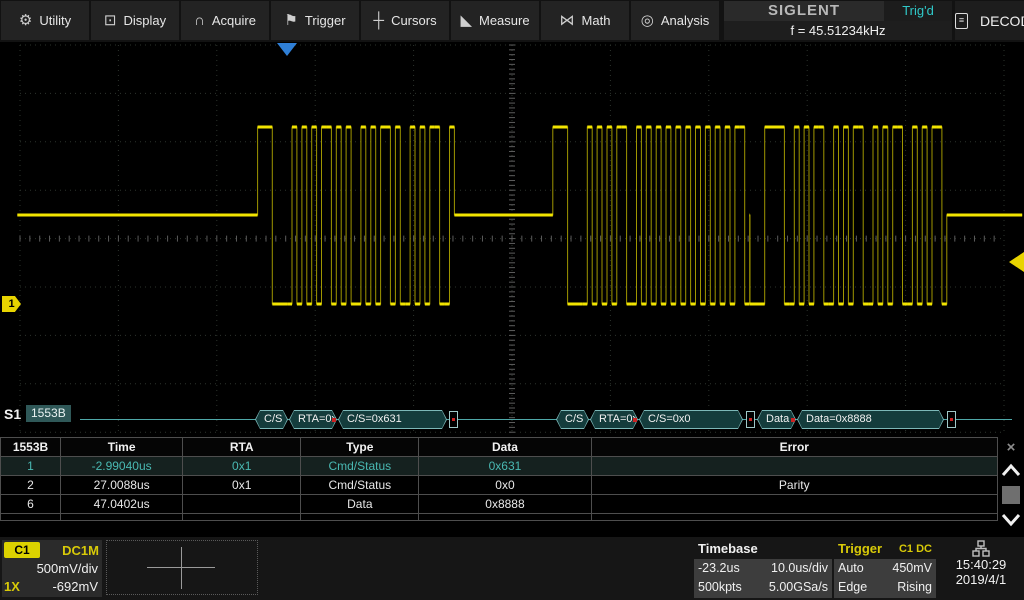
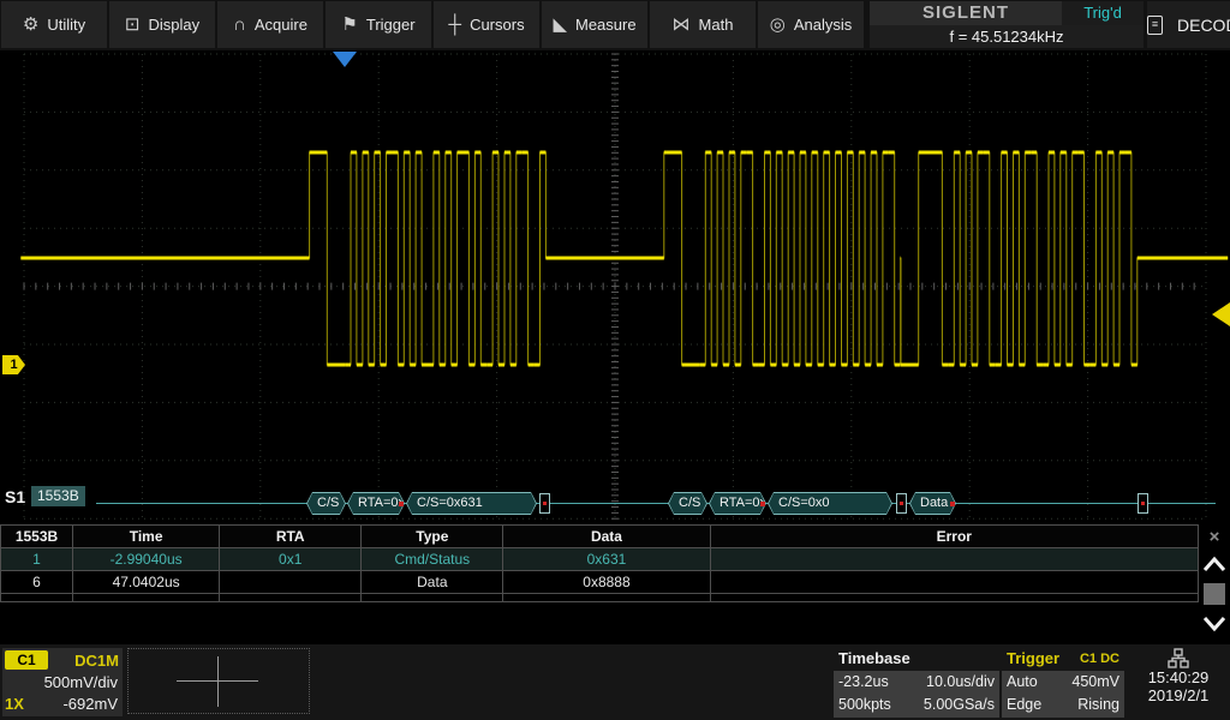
  ⚙
  Utility
  ⊡
  Display
  ∩
  Acquire
  ⚑
  Trigger
  ┼
  Cursors
  ◣
  Measure
  ⋈
  Math
  ◎
  Analysis
  SIGLENT
  Trig'd
  f = 45.51234kHz
  ≡
  1
  S1
  1553B
  C/S
  RTA=0
  C/S=0x631
  C/S
  RTA=0
  C/S=0x0
  Data
- Data=0x8888
  1553B	Time	RTA	Type	Data	Error
  1	-2.99040us	0x1	Cmd/Status	0x631
- 2	27.0088us	0x1	Cmd/Status	0x0	Parity
  6	47.0402us		Data	0x8888
  ×
  C1
  DC1M
  500mV/div
  1X
  -692mV
  Timebase
  -23.2us
  10.0us/div
  500kpts
  5.00GSa/s
  Trigger
  C1 DC
  Auto
  450mV
  Edge
  Rising
  15:40:29
- 2019/4/1
+ 2019/2/1
